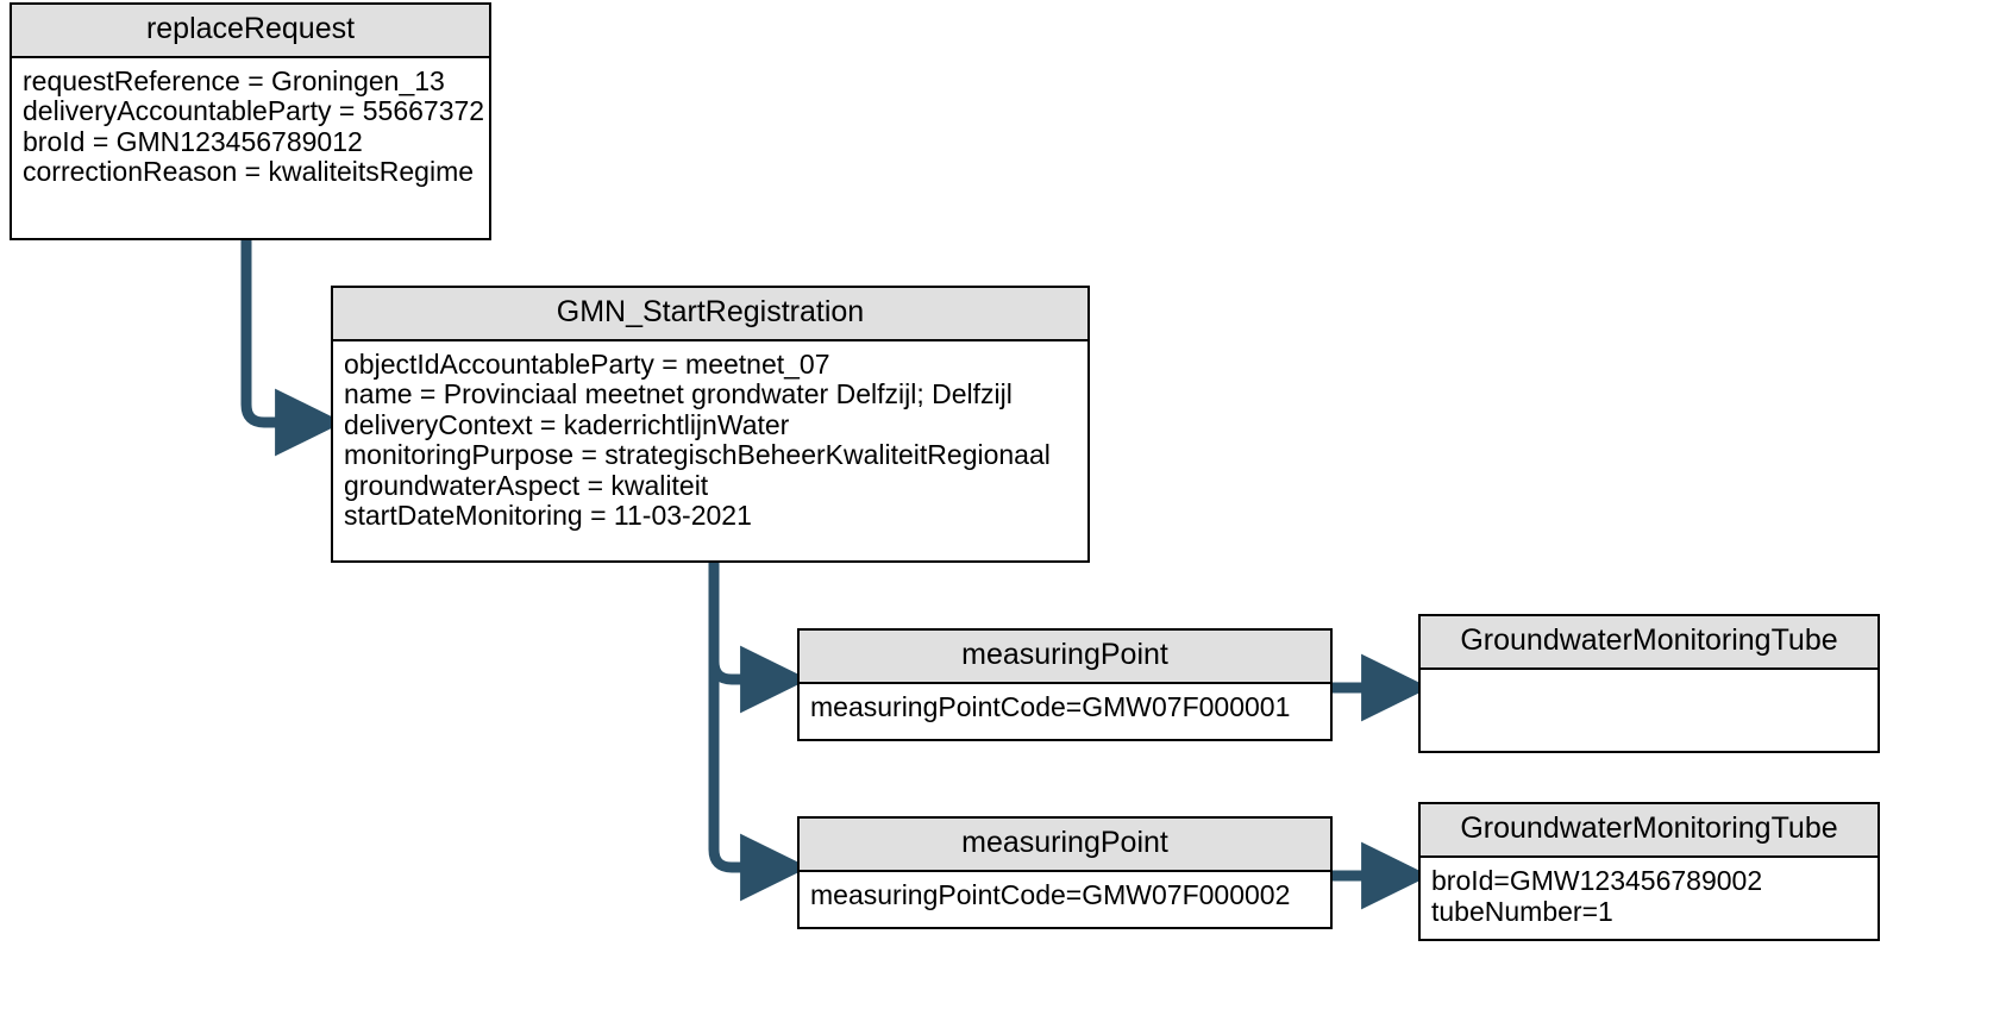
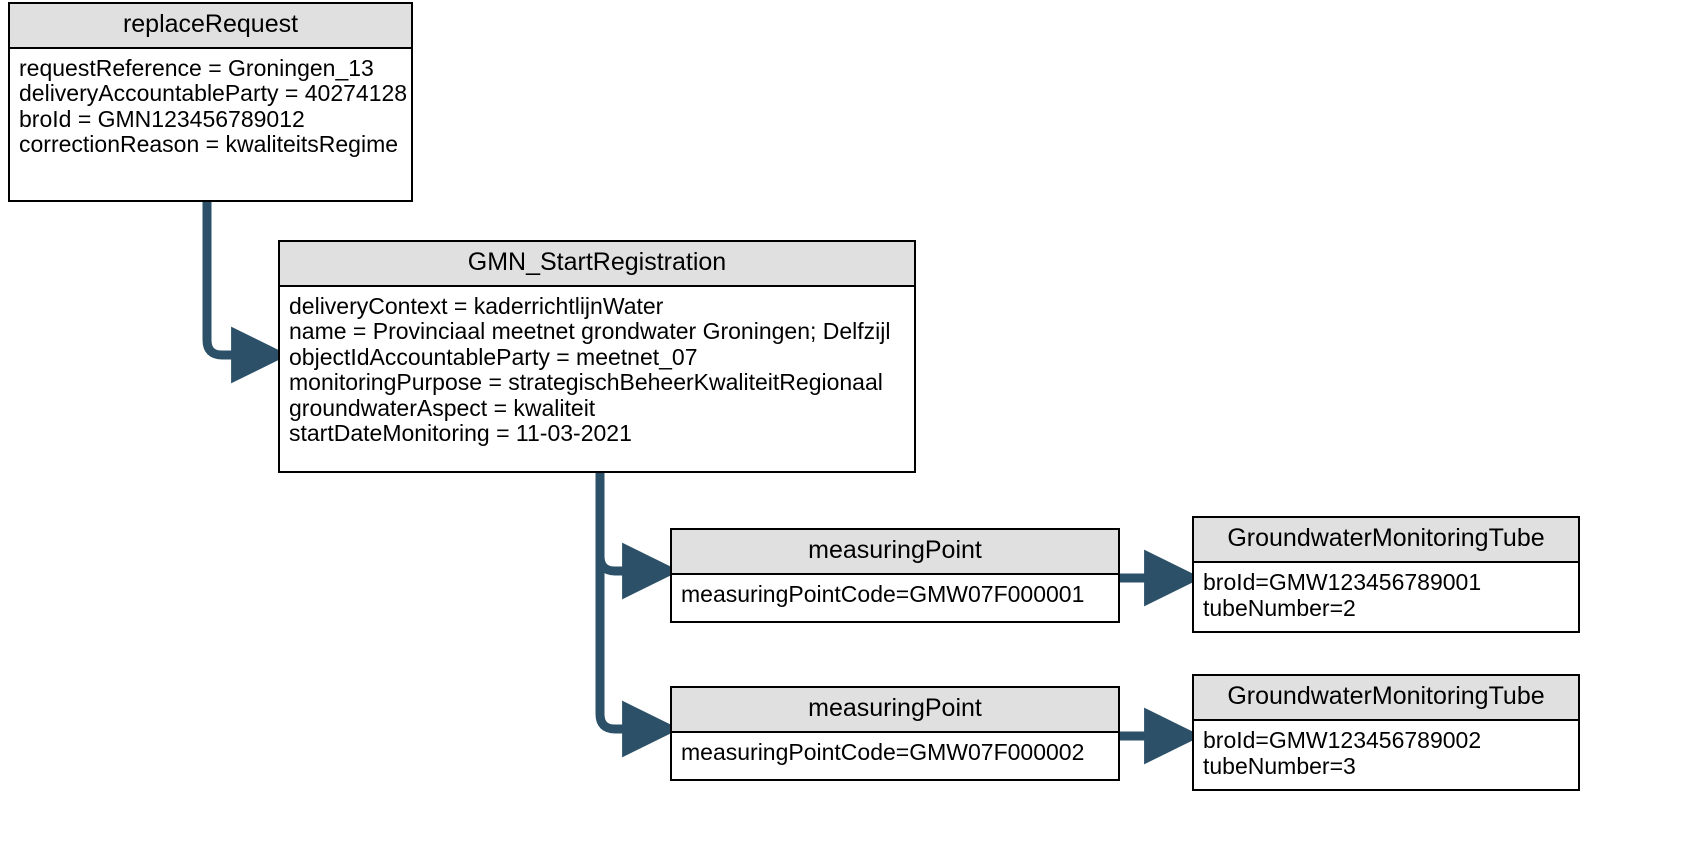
  replaceRequest
  requestReference = Groningen_13
- deliveryAccountableParty = 55667372
+ deliveryAccountableParty = 40274128
  broId = GMN123456789012
  correctionReason = kwaliteitsRegime
  GMN_StartRegistration
- objectIdAccountableParty = meetnet_07
+ deliveryContext = kaderrichtlijnWater
- name = Provinciaal meetnet grondwater Delfzijl; Delfzijl
+ name = Provinciaal meetnet grondwater Groningen; Delfzijl
- deliveryContext = kaderrichtlijnWater
+ objectIdAccountableParty = meetnet_07
  monitoringPurpose = strategischBeheerKwaliteitRegionaal
  groundwaterAspect = kwaliteit
  startDateMonitoring = 11-03-2021
  measuringPoint
  measuringPointCode=GMW07F000001
  measuringPoint
  measuringPointCode=GMW07F000002
  GroundwaterMonitoringTube
+ broId=GMW123456789001
+ tubeNumber=2
  GroundwaterMonitoringTube
  broId=GMW123456789002
- tubeNumber=1
+ tubeNumber=3
